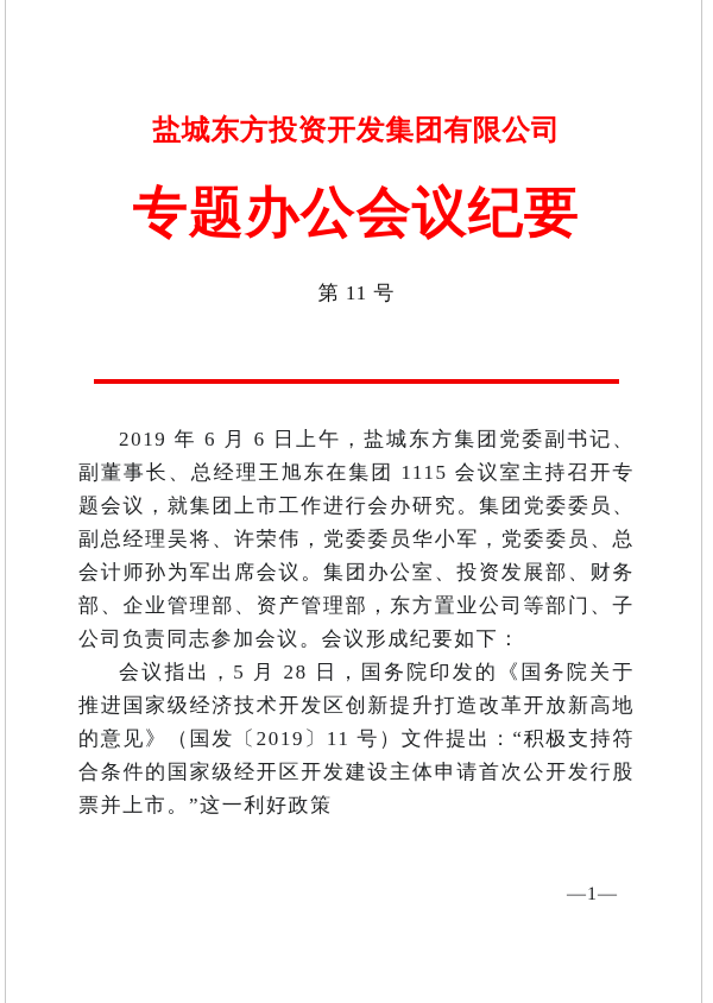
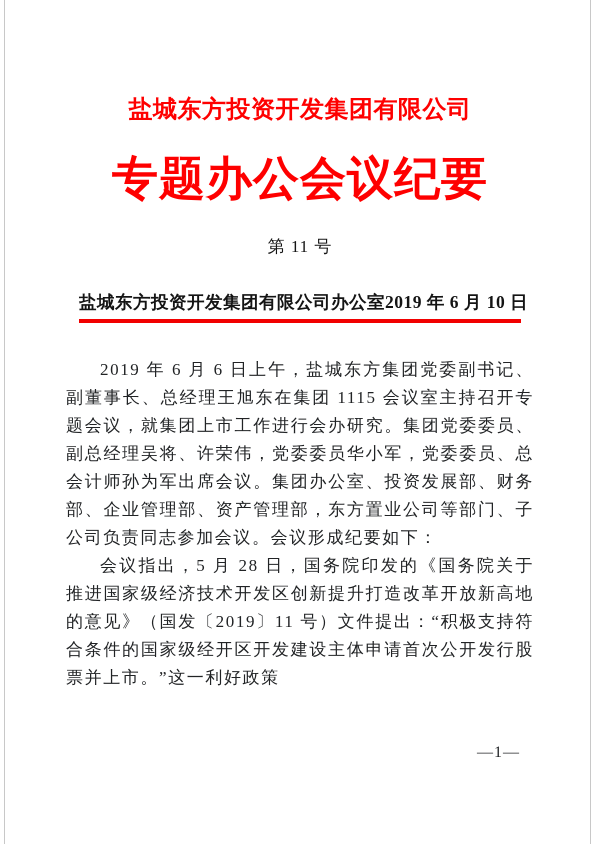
  盐城东方投资开发集团有限公司
  专题办公会议纪要
  第 11 号
+ 盐城东方投资开发集团有限公司办公室
+ 2019 年 6 月 10 日
  2019 年 6 月 6 日上午，盐城东方集团党委副书记、副董事长、总经理王旭东在集团 1115 会议室主持召开专题会议，就集团上市工作进行会办研究。集团党委委员、副总经理吴将、许荣伟，党委委员华小军，党委委员、总会计师孙为军出席会议。集团办公室、投资发展部、财务部、企业管理部、资产管理部，东方置业公司等部门、子公司负责同志参加会议。会议形成纪要如下：
  会议指出，5 月 28 日，国务院印发的《国务院关于推进国家级经济技术开发区创新提升打造改革开放新高地的意见》（国发〔2019〕11 号）文件提出：“积极支持符合条件的国家级经开区开发建设主体申请首次公开发行股票并上市。”这一利好政策
  —1—
